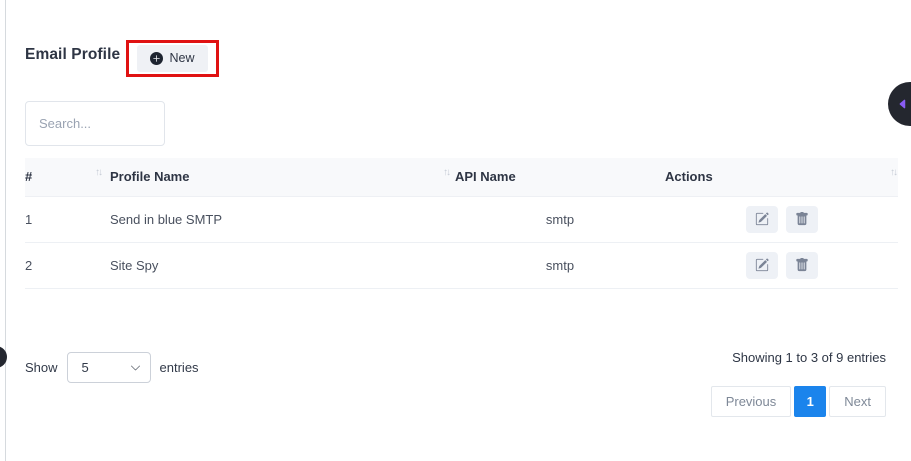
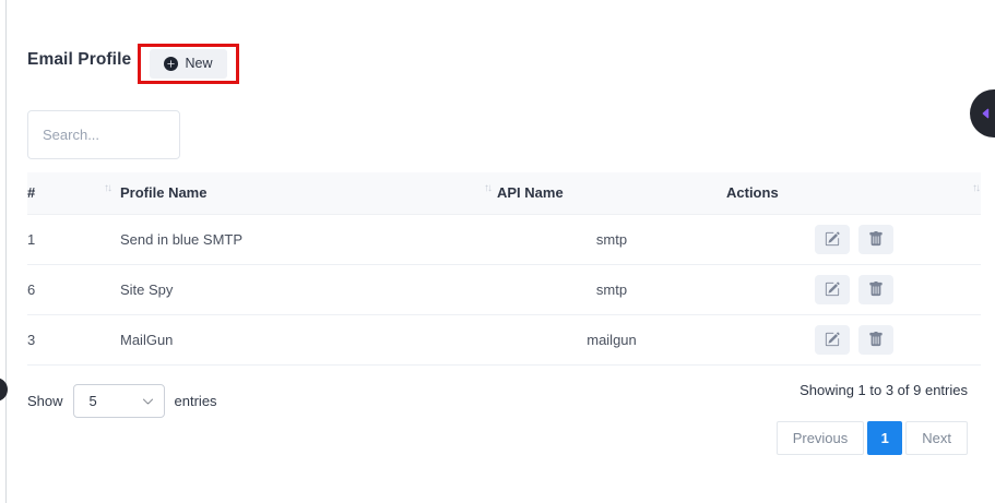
  Email Profile
  New
  Search...
  # ↑↓	Profile Name ↑↓	API Name	Actions ↑↓
  1	Send in blue SMTP	smtp
- 2	Site Spy	smtp
+ 6	Site Spy	smtp
+ 3	MailGun	mailgun
  Show
  5
  entries
  Showing 1 to 3 of 9 entries
  Previous
  1
  Next
